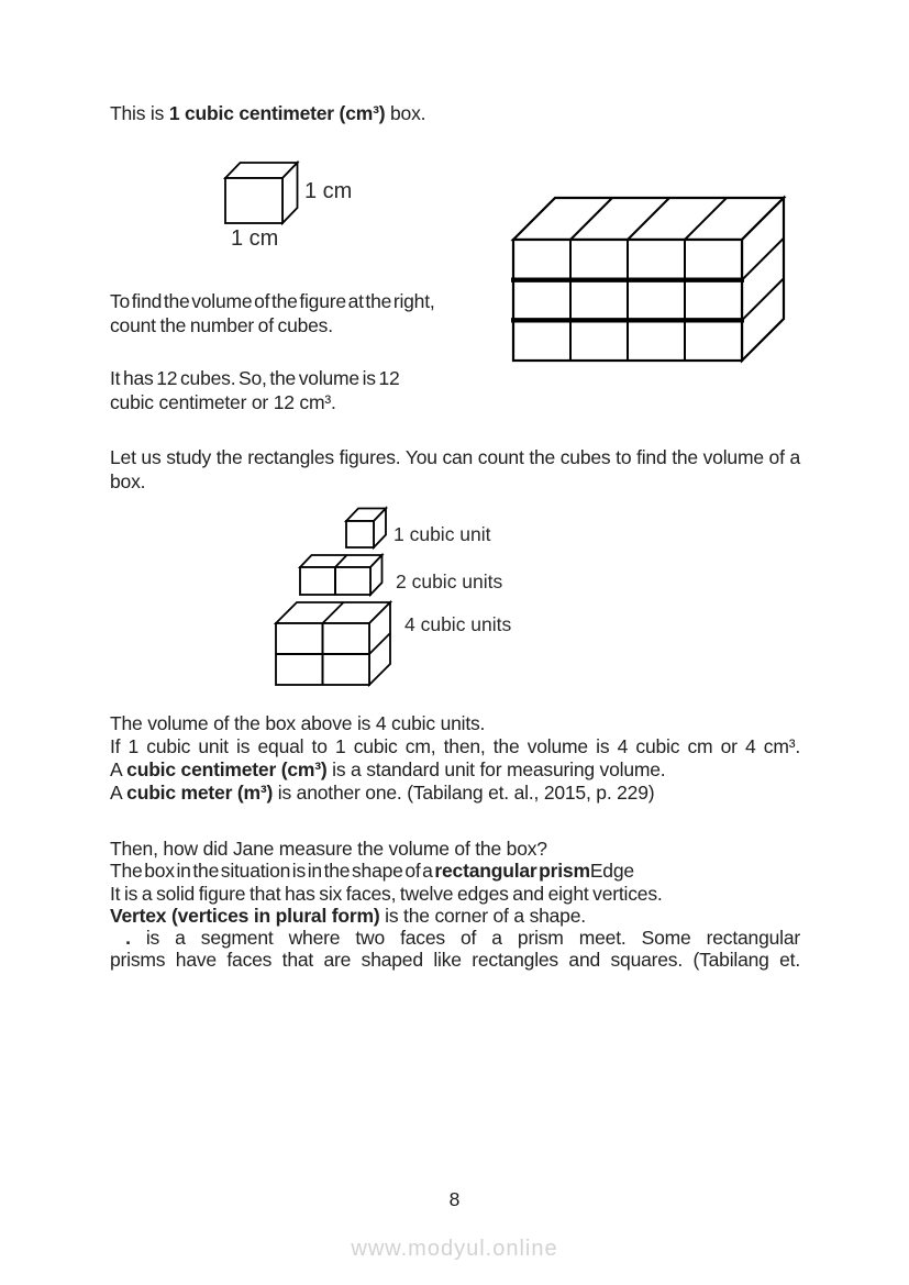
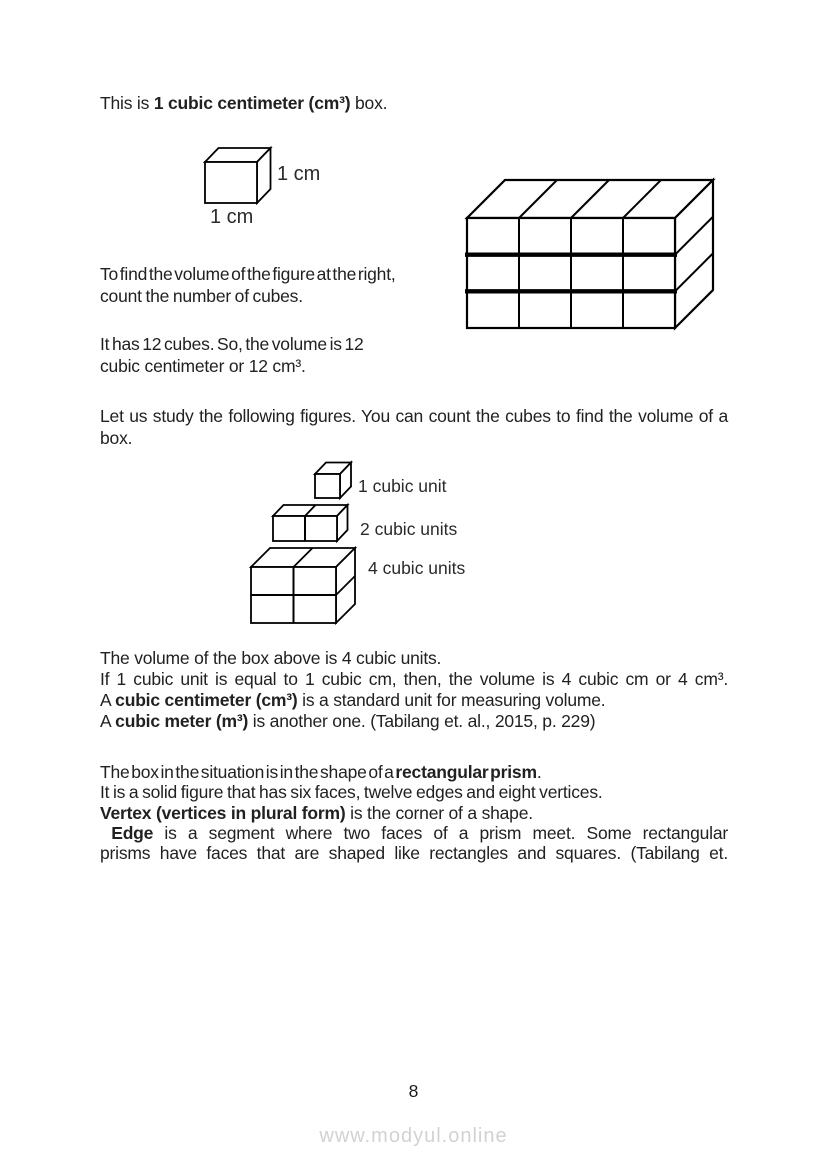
  This is 1 cubic centimeter (cm³) box.
  1 cm
  1 cm
  To find the volume of the figure at the right,
  count the number of cubes.
  It has 12 cubes. So, the volume is 12
  cubic centimeter or 12 cm³.
- Let us study the rectangles figures. You can count the cubes to find the volume of a
+ Let us study the following figures. You can count the cubes to find the volume of a
  box.
  1 cubic unit
  2 cubic units
  4 cubic units
  The volume of the box above is 4 cubic units.
  If 1 cubic unit is equal to 1 cubic cm, then, the volume is 4 cubic cm or 4 cm³.
  A cubic centimeter (cm³) is a standard unit for measuring volume.
  A cubic meter (m³) is another one. (Tabilang et. al., 2015, p. 229)
- Then, how did Jane measure the volume of the box?
- The box in the situation is in the shape of a rectangular prismEdge
+ The box in the situation is in the shape of a rectangular prism.
  It is a solid figure that has six faces, twelve edges and eight vertices.
  Vertex (vertices in plural form) is the corner of a shape.
- . is a segment where two faces of a prism meet. Some rectangular
+ Edge is a segment where two faces of a prism meet. Some rectangular
  prisms have faces that are shaped like rectangles and squares. (Tabilang et.
  8
  www.modyul.online
